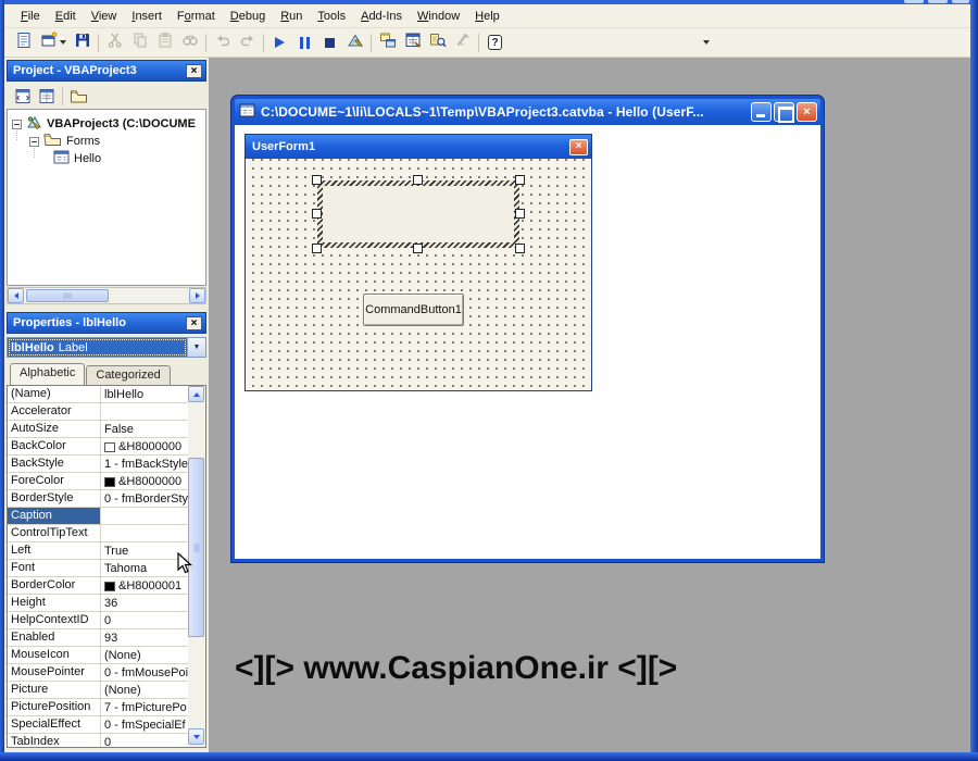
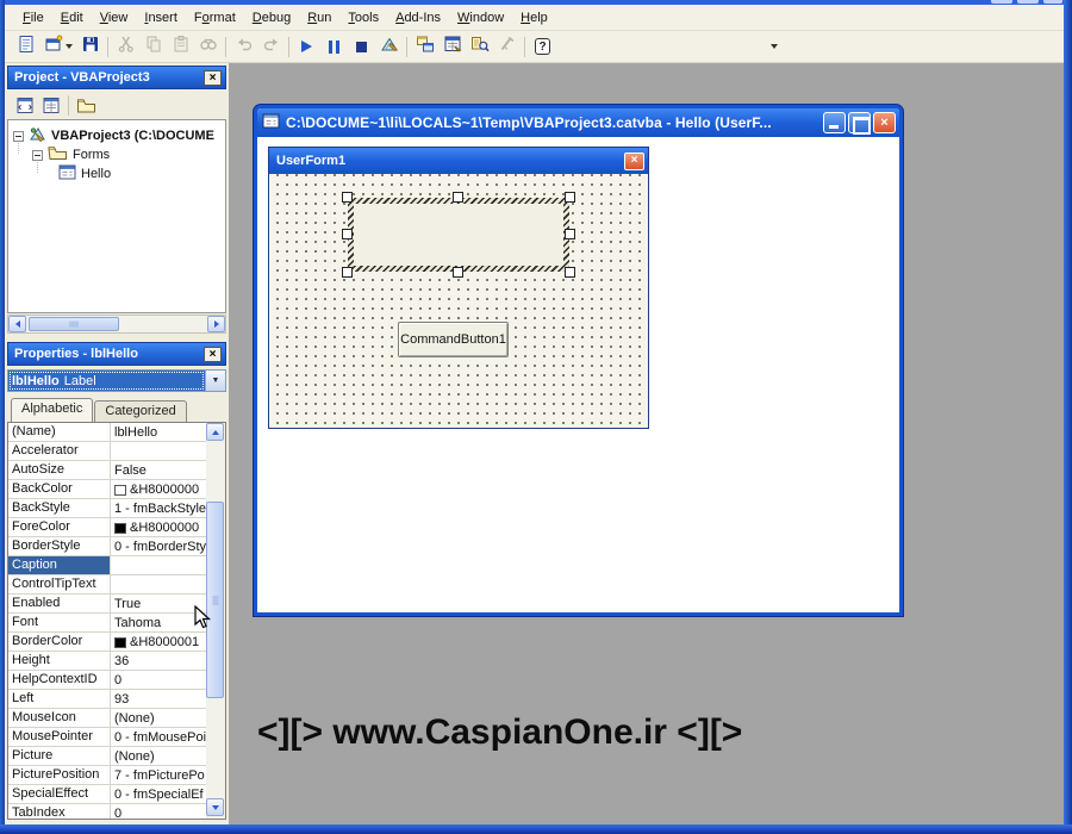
  File
  Edit
  View
  Insert
  Format
  Debug
  Run
  Tools
  Add-Ins
  Window
  Help
  ?
  Project - VBAProject3
  ×
  VBAProject3 (C:\DOCUME
  Forms
  Hello
  Properties - lblHello
  ×
  lblHello
  Label
  Alphabetic
  Categorized
  (Name)
  lblHello
  Accelerator
  AutoSize
  False
  BackColor
  &H8000000
  BackStyle
  1 - fmBackStyle
  ForeColor
  &H8000000
  BorderStyle
  0 - fmBorderSty
  Caption
  ControlTipText
- Left
+ Enabled
  True
  Font
  Tahoma
  BorderColor
  &H8000001
  Height
  36
  HelpContextID
  0
- Enabled
+ Left
  93
  MouseIcon
  (None)
  MousePointer
  0 - fmMousePoi
  Picture
  (None)
  PicturePosition
  7 - fmPicturePo
  SpecialEffect
  0 - fmSpecialEf
  TabIndex
  0
  C:\DOCUME~1\li\LOCALS~1\Temp\VBAProject3.catvba - Hello (UserF...
  ×
  UserForm1
  ×
  CommandButton1
  <][> www.CaspianOne.ir <][>
